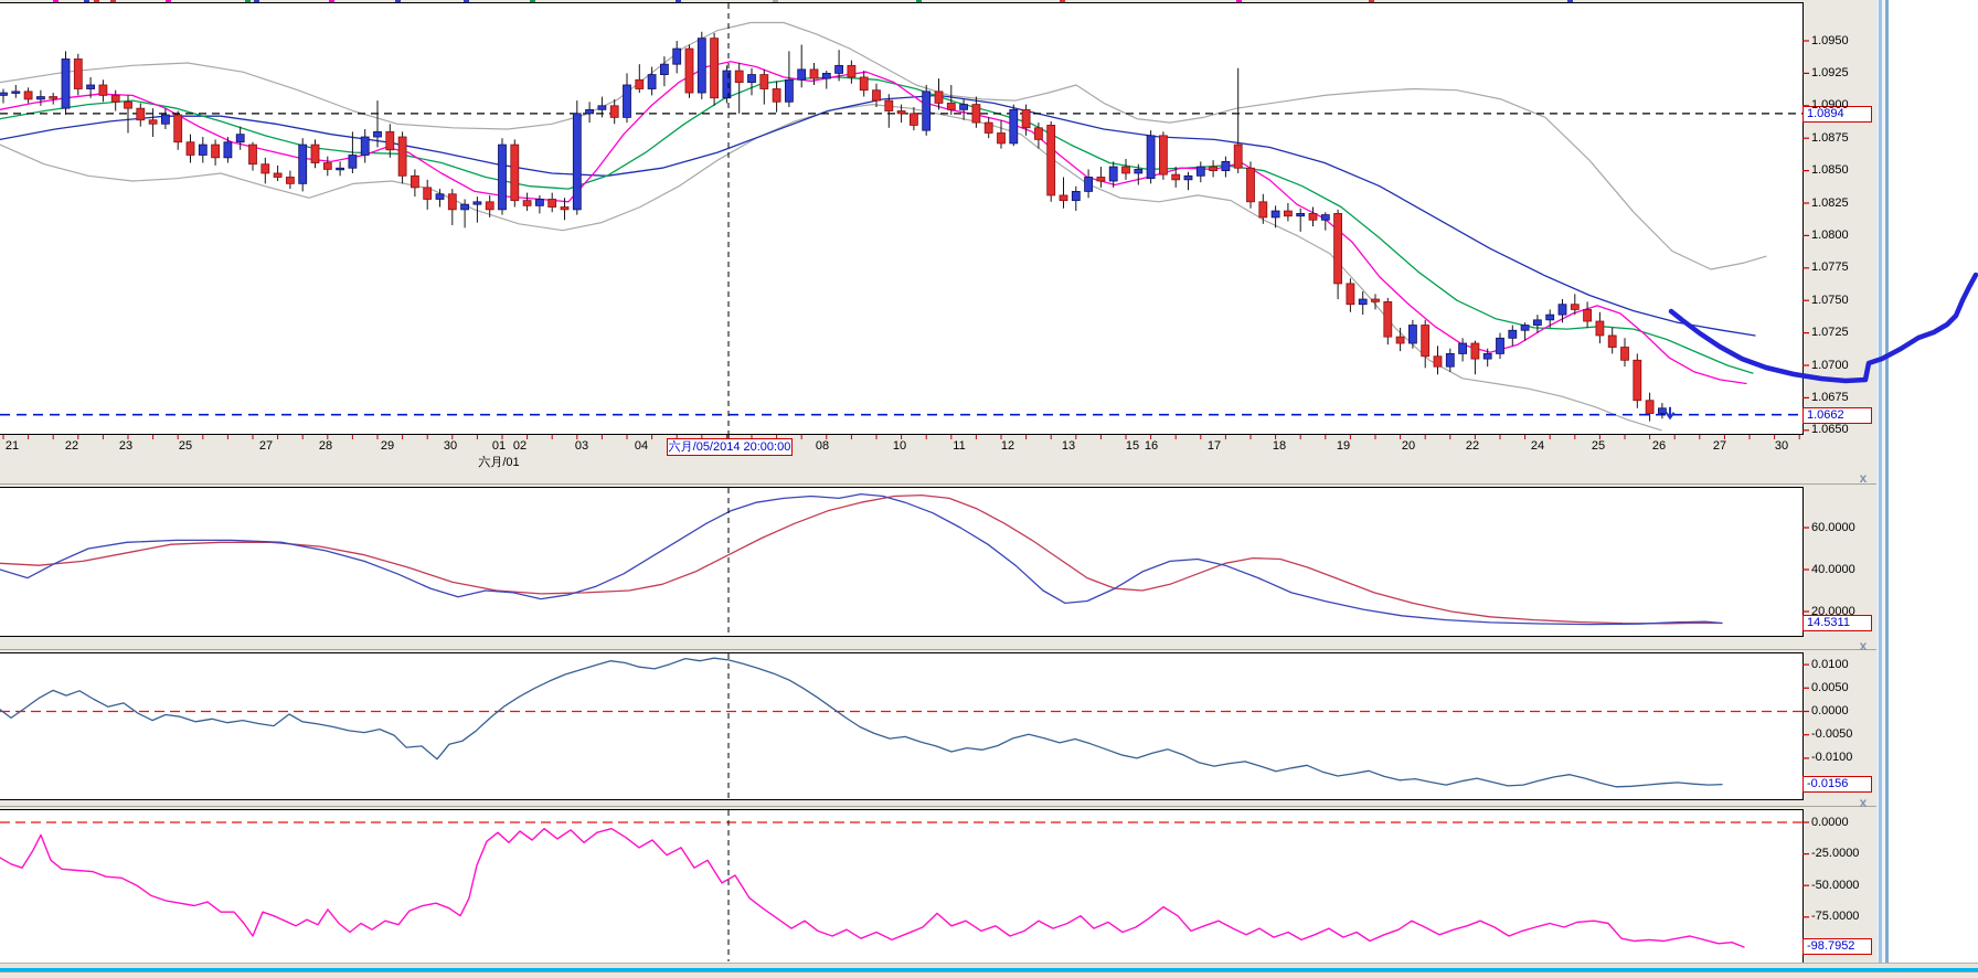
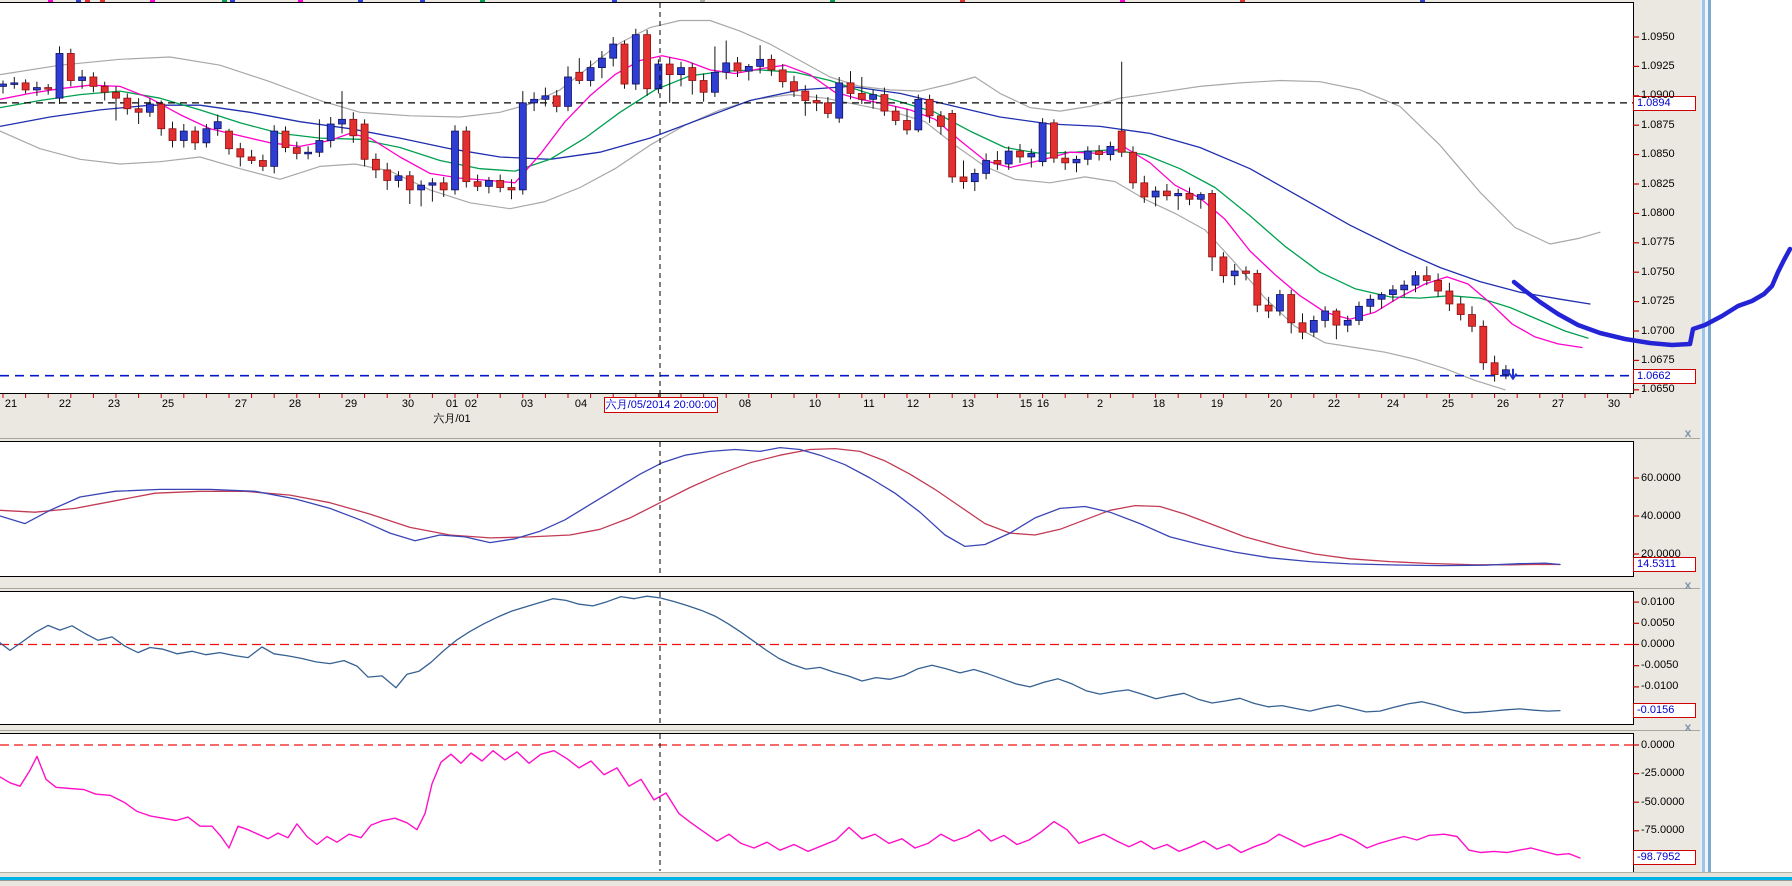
  x
  x
  x
  1.0894
  1.0662
  14.5311
  -0.0156
  -98.7952
  六月/05/2014 20:00:00
  六月/01
  1.0950
  1.0925
  1.0900
  1.0875
  1.0850
  1.0825
  1.0800
  1.0775
  1.0750
  1.0725
  1.0700
  1.0675
  1.0650
  60.0000
  40.0000
  20.0000
  0.0100
  0.0050
  0.0000
  -0.0050
  -0.0100
  0.0000
  -25.0000
  -50.0000
  -75.0000
  21
  22
  23
  25
  27
  28
  29
  30
  01
  02
  03
  04
  08
  10
  11
  12
  13
  15
  16
- 17
+ 2
  18
  19
  20
  22
  24
  25
  26
  27
  30
